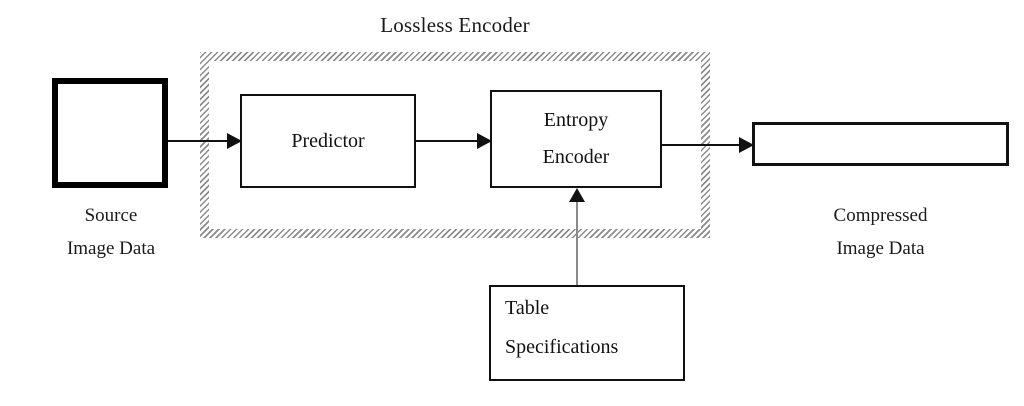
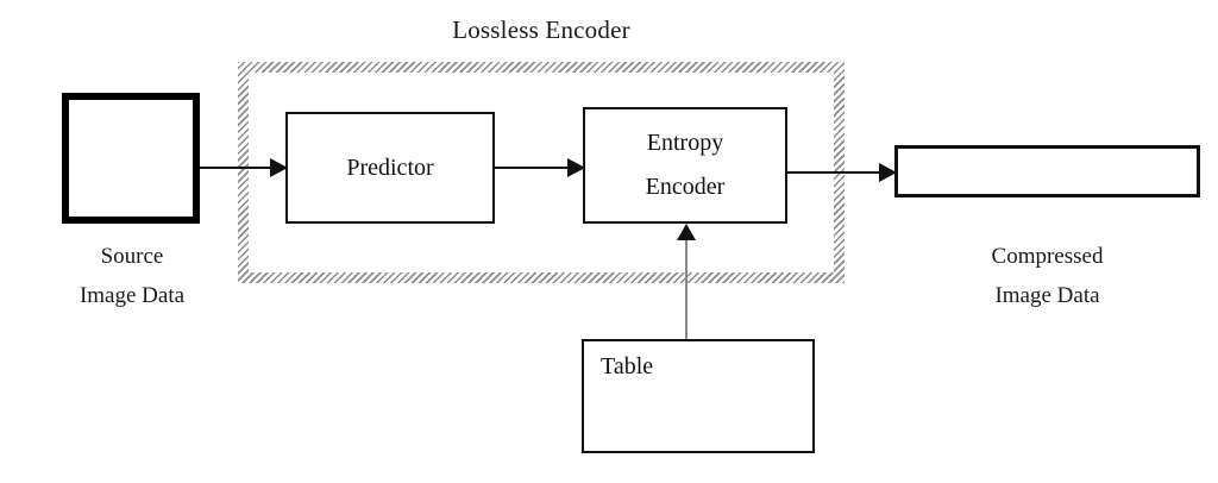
  Lossless Encoder
  Source
  Image Data
  Predictor
  Entropy
  Encoder
  Compressed
  Image Data
  Table
- Specifications
